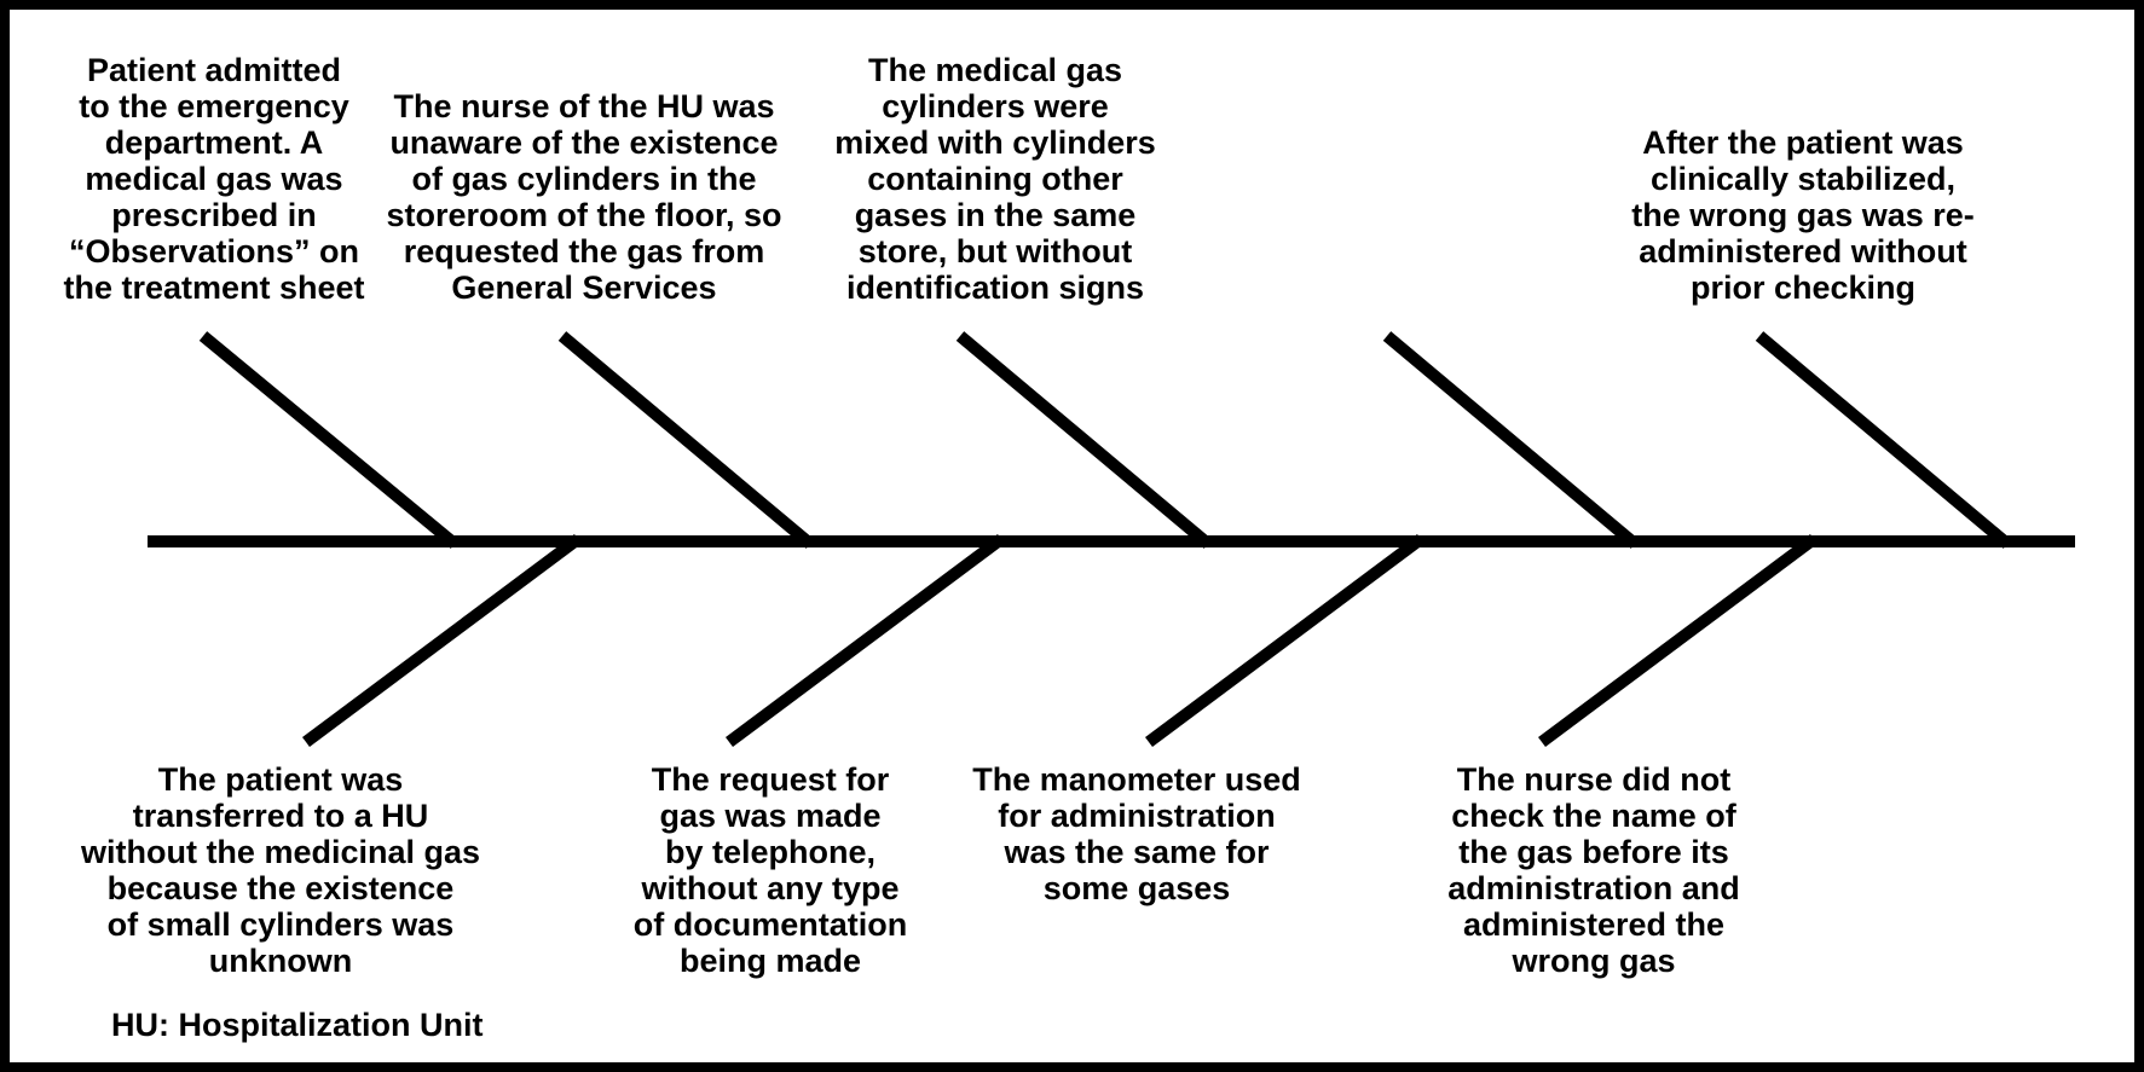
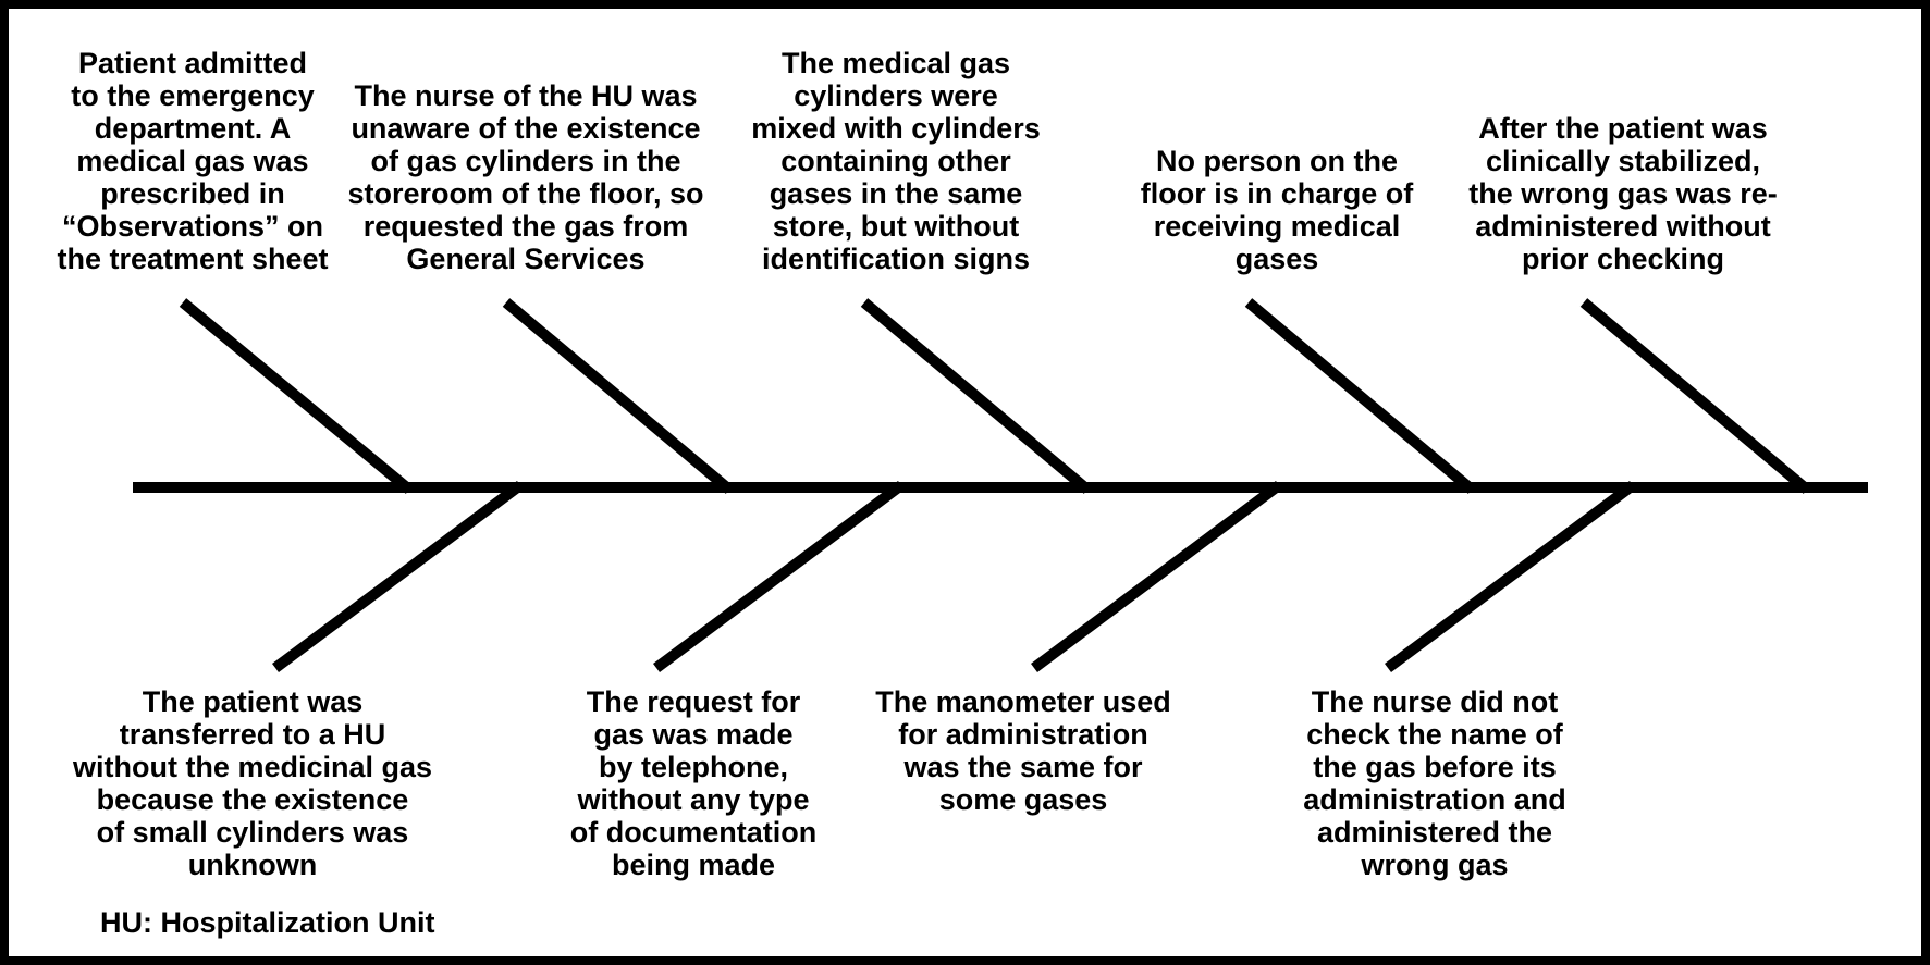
  Patient admitted
  to the emergency
  department. A
  medical gas was
  prescribed in
  “Observations” on
  the treatment sheet
  The nurse of the HU was
  unaware of the existence
  of gas cylinders in the
  storeroom of the floor, so
  requested the gas from
  General Services
  The medical gas
  cylinders were
  mixed with cylinders
  containing other
  gases in the same
  store, but without
  identification signs
+ No person on the
+ floor is in charge of
+ receiving medical
+ gases
  After the patient was
  clinically stabilized,
  the wrong gas was re-
  administered without
  prior checking
  The patient was
  transferred to a HU
  without the medicinal gas
  because the existence
  of small cylinders was
  unknown
  The request for
  gas was made
  by telephone,
  without any type
  of documentation
  being made
  The manometer used
  for administration
  was the same for
  some gases
  The nurse did not
  check the name of
  the gas before its
  administration and
  administered the
  wrong gas
  HU: Hospitalization Unit
